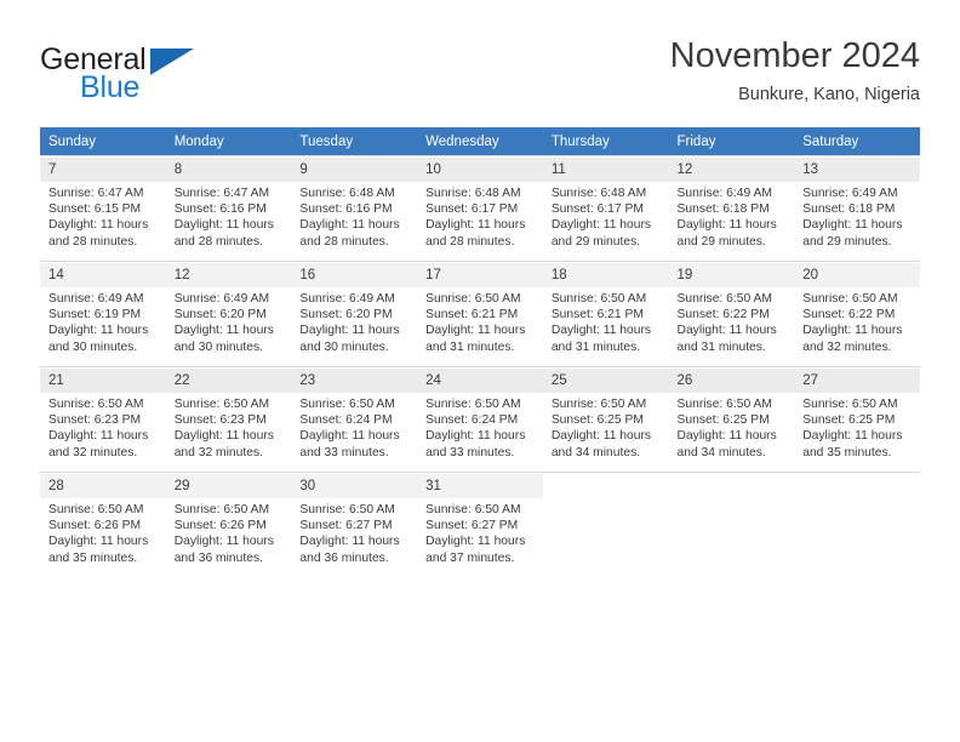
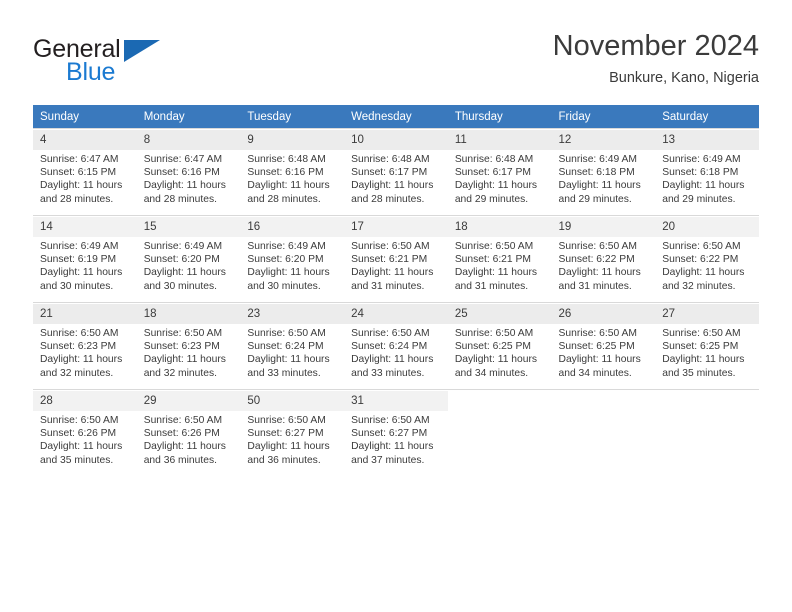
  General
  Blue
  November 2024
  Bunkure, Kano, Nigeria
  Sunday	Monday	Tuesday	Wednesday	Thursday	Friday	Saturday
- 7 Sunrise: 6:47 AM Sunset: 6:15 PM Daylight: 11 hours and 28 minutes.	8 Sunrise: 6:47 AM Sunset: 6:16 PM Daylight: 11 hours and 28 minutes.	9 Sunrise: 6:48 AM Sunset: 6:16 PM Daylight: 11 hours and 28 minutes.	10 Sunrise: 6:48 AM Sunset: 6:17 PM Daylight: 11 hours and 28 minutes.	11 Sunrise: 6:48 AM Sunset: 6:17 PM Daylight: 11 hours and 29 minutes.	12 Sunrise: 6:49 AM Sunset: 6:18 PM Daylight: 11 hours and 29 minutes.	13 Sunrise: 6:49 AM Sunset: 6:18 PM Daylight: 11 hours and 29 minutes.
+ 4 Sunrise: 6:47 AM Sunset: 6:15 PM Daylight: 11 hours and 28 minutes.	8 Sunrise: 6:47 AM Sunset: 6:16 PM Daylight: 11 hours and 28 minutes.	9 Sunrise: 6:48 AM Sunset: 6:16 PM Daylight: 11 hours and 28 minutes.	10 Sunrise: 6:48 AM Sunset: 6:17 PM Daylight: 11 hours and 28 minutes.	11 Sunrise: 6:48 AM Sunset: 6:17 PM Daylight: 11 hours and 29 minutes.	12 Sunrise: 6:49 AM Sunset: 6:18 PM Daylight: 11 hours and 29 minutes.	13 Sunrise: 6:49 AM Sunset: 6:18 PM Daylight: 11 hours and 29 minutes.
- 14 Sunrise: 6:49 AM Sunset: 6:19 PM Daylight: 11 hours and 30 minutes.	12 Sunrise: 6:49 AM Sunset: 6:20 PM Daylight: 11 hours and 30 minutes.	16 Sunrise: 6:49 AM Sunset: 6:20 PM Daylight: 11 hours and 30 minutes.	17 Sunrise: 6:50 AM Sunset: 6:21 PM Daylight: 11 hours and 31 minutes.	18 Sunrise: 6:50 AM Sunset: 6:21 PM Daylight: 11 hours and 31 minutes.	19 Sunrise: 6:50 AM Sunset: 6:22 PM Daylight: 11 hours and 31 minutes.	20 Sunrise: 6:50 AM Sunset: 6:22 PM Daylight: 11 hours and 32 minutes.
+ 14 Sunrise: 6:49 AM Sunset: 6:19 PM Daylight: 11 hours and 30 minutes.	15 Sunrise: 6:49 AM Sunset: 6:20 PM Daylight: 11 hours and 30 minutes.	16 Sunrise: 6:49 AM Sunset: 6:20 PM Daylight: 11 hours and 30 minutes.	17 Sunrise: 6:50 AM Sunset: 6:21 PM Daylight: 11 hours and 31 minutes.	18 Sunrise: 6:50 AM Sunset: 6:21 PM Daylight: 11 hours and 31 minutes.	19 Sunrise: 6:50 AM Sunset: 6:22 PM Daylight: 11 hours and 31 minutes.	20 Sunrise: 6:50 AM Sunset: 6:22 PM Daylight: 11 hours and 32 minutes.
- 21 Sunrise: 6:50 AM Sunset: 6:23 PM Daylight: 11 hours and 32 minutes.	22 Sunrise: 6:50 AM Sunset: 6:23 PM Daylight: 11 hours and 32 minutes.	23 Sunrise: 6:50 AM Sunset: 6:24 PM Daylight: 11 hours and 33 minutes.	24 Sunrise: 6:50 AM Sunset: 6:24 PM Daylight: 11 hours and 33 minutes.	25 Sunrise: 6:50 AM Sunset: 6:25 PM Daylight: 11 hours and 34 minutes.	26 Sunrise: 6:50 AM Sunset: 6:25 PM Daylight: 11 hours and 34 minutes.	27 Sunrise: 6:50 AM Sunset: 6:25 PM Daylight: 11 hours and 35 minutes.
+ 21 Sunrise: 6:50 AM Sunset: 6:23 PM Daylight: 11 hours and 32 minutes.	18 Sunrise: 6:50 AM Sunset: 6:23 PM Daylight: 11 hours and 32 minutes.	23 Sunrise: 6:50 AM Sunset: 6:24 PM Daylight: 11 hours and 33 minutes.	24 Sunrise: 6:50 AM Sunset: 6:24 PM Daylight: 11 hours and 33 minutes.	25 Sunrise: 6:50 AM Sunset: 6:25 PM Daylight: 11 hours and 34 minutes.	26 Sunrise: 6:50 AM Sunset: 6:25 PM Daylight: 11 hours and 34 minutes.	27 Sunrise: 6:50 AM Sunset: 6:25 PM Daylight: 11 hours and 35 minutes.
- 28 Sunrise: 6:50 AM Sunset: 6:26 PM Daylight: 11 hours and 35 minutes.	29 Sunrise: 6:50 AM Sunset: 6:26 PM Daylight: 11 hours and 36 minutes.	30 Sunrise: 6:50 AM Sunset: 6:27 PM Daylight: 11 hours and 36 minutes.	31 Sunrise: 6:50 AM Sunset: 6:27 PM Daylight: 11 hours and 37 minutes.
+ 28 Sunrise: 6:50 AM Sunset: 6:26 PM Daylight: 11 hours and 35 minutes.	29 Sunrise: 6:50 AM Sunset: 6:26 PM Daylight: 11 hours and 36 minutes.	50 Sunrise: 6:50 AM Sunset: 6:27 PM Daylight: 11 hours and 36 minutes.	31 Sunrise: 6:50 AM Sunset: 6:27 PM Daylight: 11 hours and 37 minutes.
